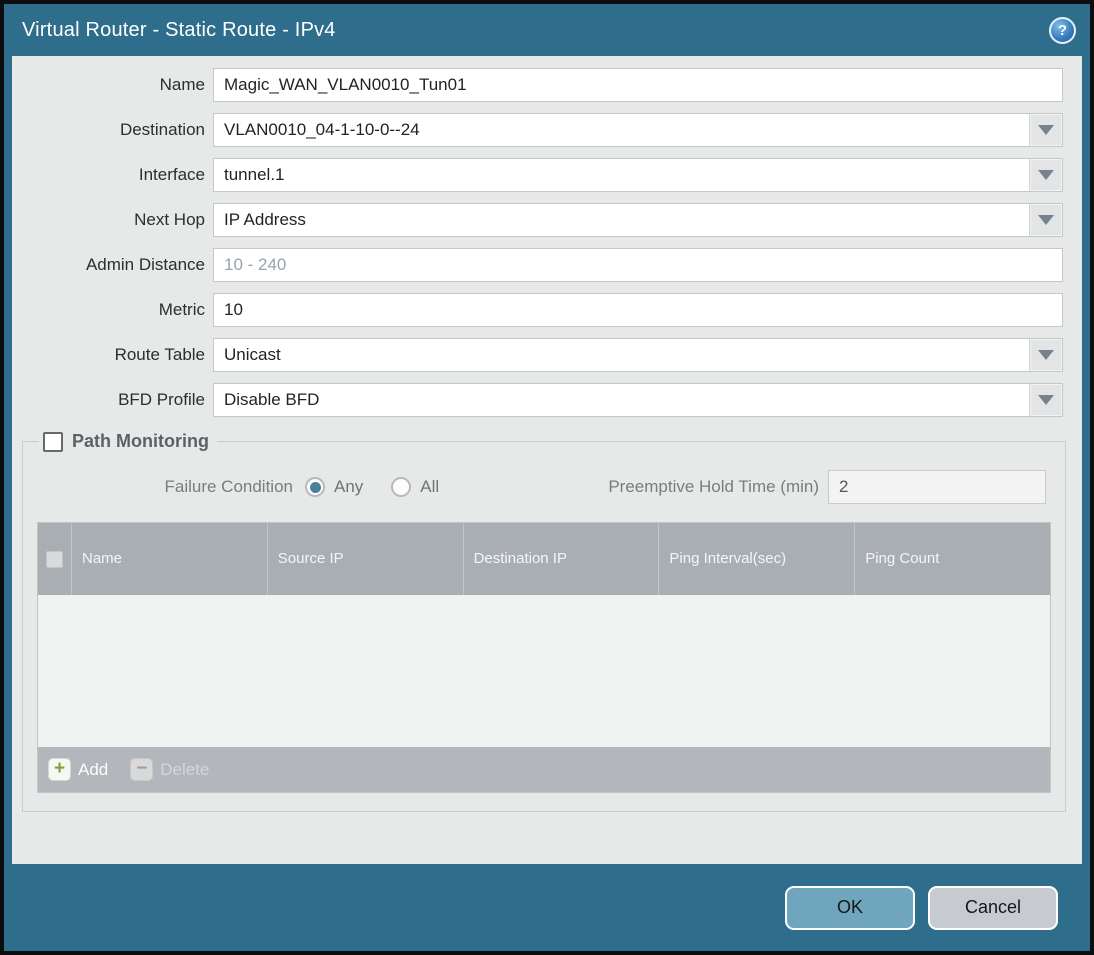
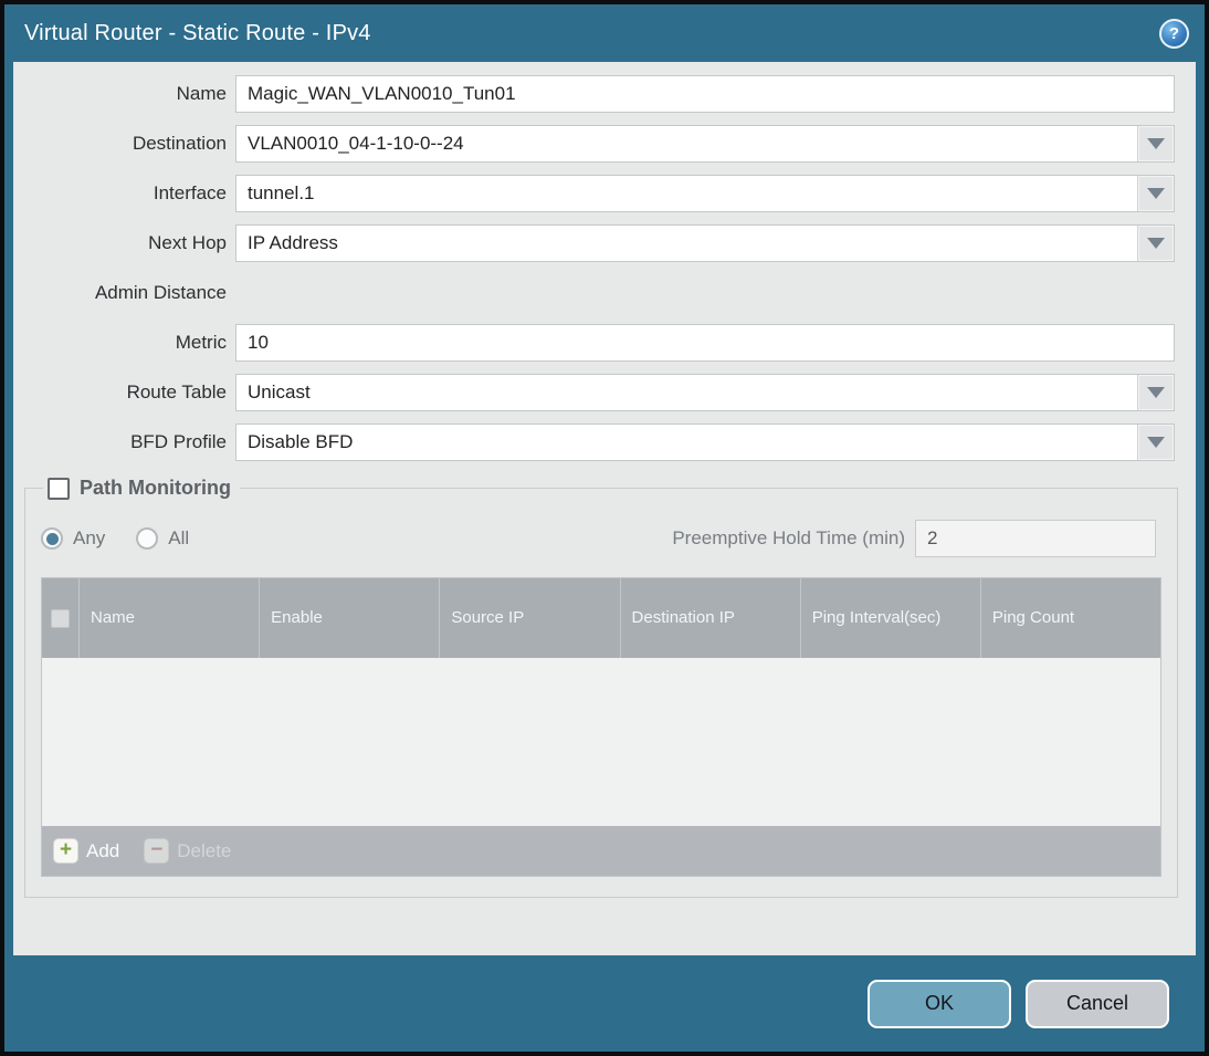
  Virtual Router - Static Route - IPv4
  ?
  Name
  Magic_WAN_VLAN0010_Tun01
  Destination
  VLAN0010_04-1-10-0--24
  Interface
  tunnel.1
  Next Hop
  IP Address
  Admin Distance
- 10 - 240
  Metric
  10
  Route Table
  Unicast
  BFD Profile
  Disable BFD
  Path Monitoring
- Failure Condition
  Any
  All
  Preemptive Hold Time (min)
  2
  Name
+ Enable
  Source IP
  Destination IP
  Ping Interval(sec)
  Ping Count
  +
  Add
  −
  Delete
  OK
  Cancel
